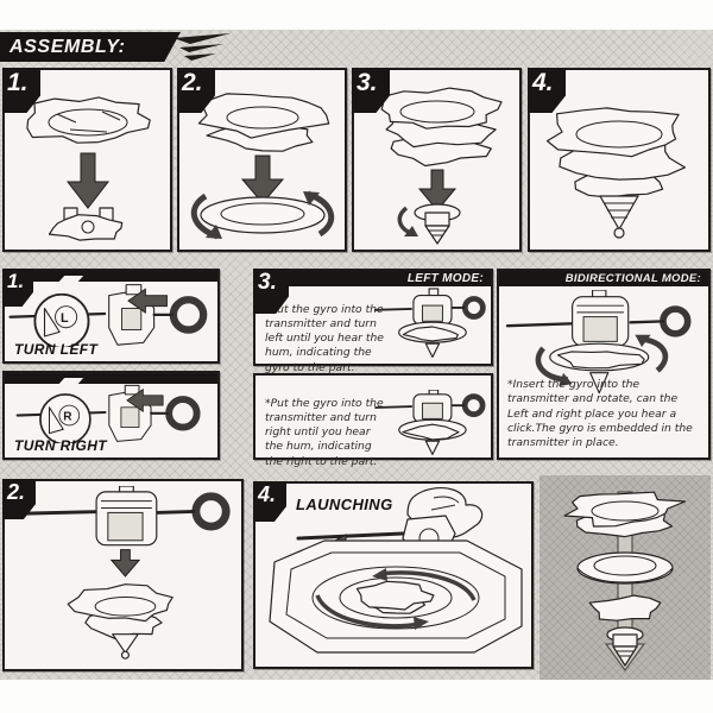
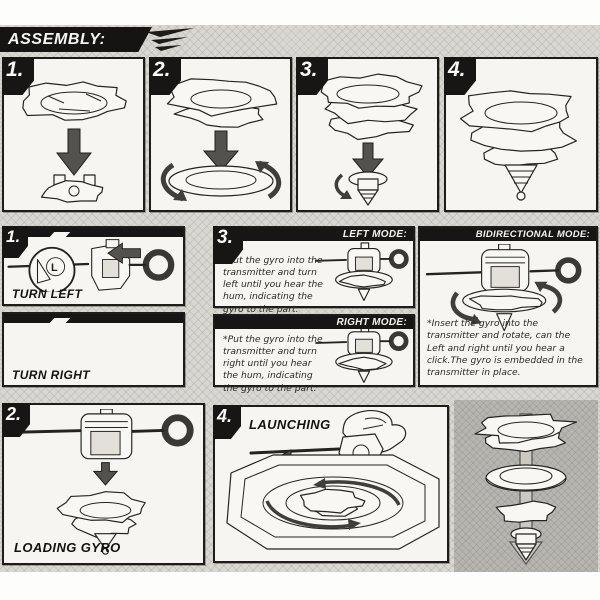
  ASSEMBLY:
  1.
  2.
  3.
  4.
  1.
  L
  TURN LEFT
- R
  TURN RIGHT
  LEFT MODE:
  3.
  ut the gyro into the transmitter and turn left until you hear the hum, indicating the gyro to the part.
+ RIGHT MODE:
- *Put the gyro into the transmitter and turn right until you hear the hum, indicating the right to the part.
+ *Put the gyro into the transmitter and turn right until you hear the hum, indicating the gyro to the part.
  BIDIRECTIONAL MODE:
- *Insert the gyro into the transmitter and rotate, can the Left and right place you hear a click.The gyro is embedded in the transmitter in place.
+ *Insert the gyro into the transmitter and rotate, can the Left and right until you hear a click.The gyro is embedded in the transmitter in place.
  2.
+ LOADING GYRO
  4.
  LAUNCHING
